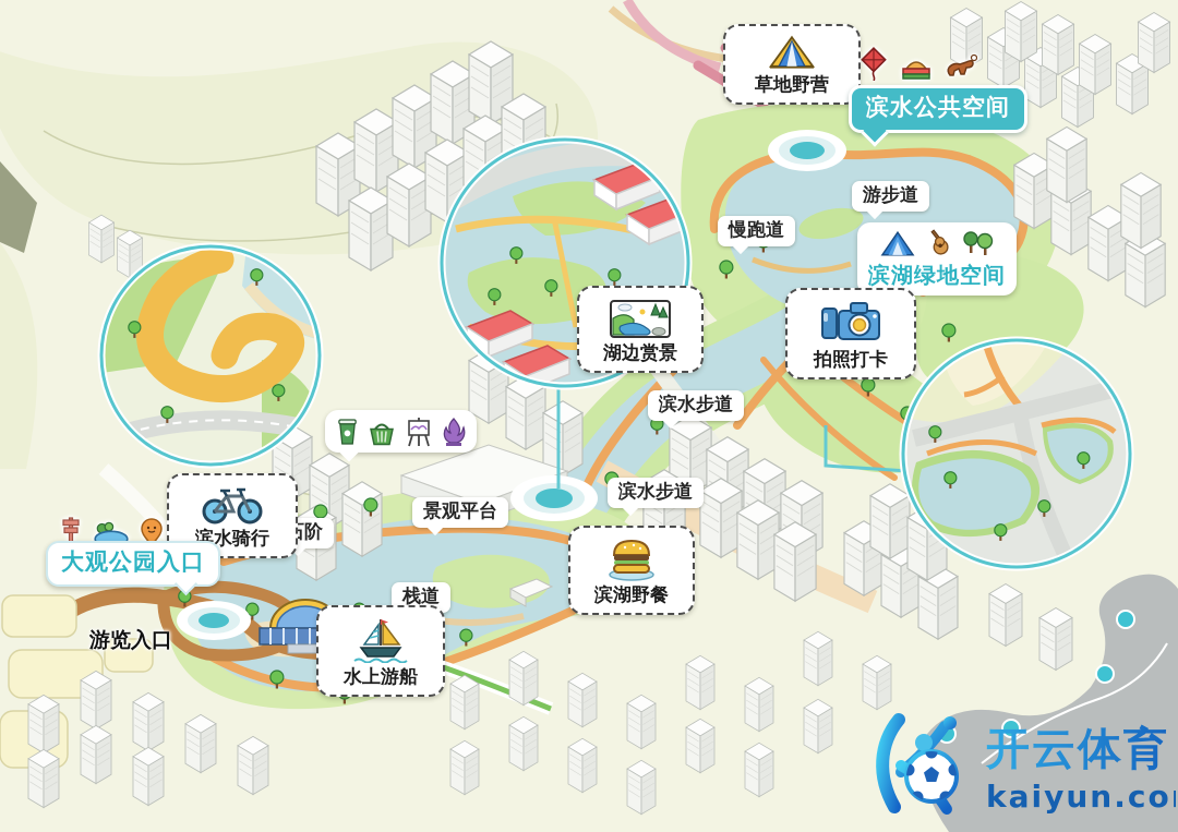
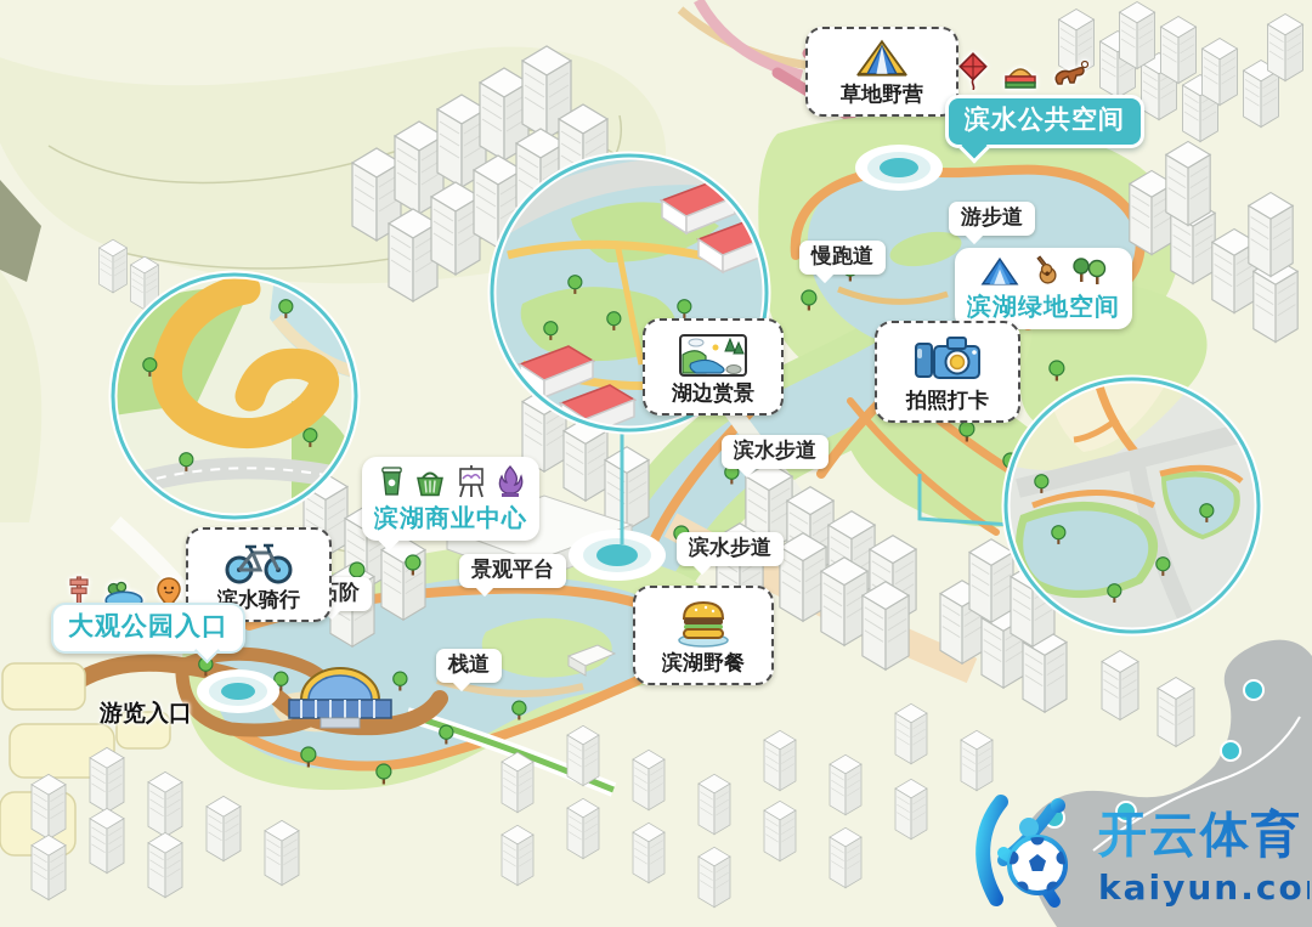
  草地野营
  滨水公共空间
  游步道
  慢跑道
  滨水步道
  滨水步道
  景观平台
  栈道
  滨湖绿地空间
  湖边赏景
  拍照打卡
+ 滨湖商业中心
  滨水骑行
  大观公园入口
  滨湖野餐
- 水上游船
  游览入口
  开云体育
  kaiyun.co
